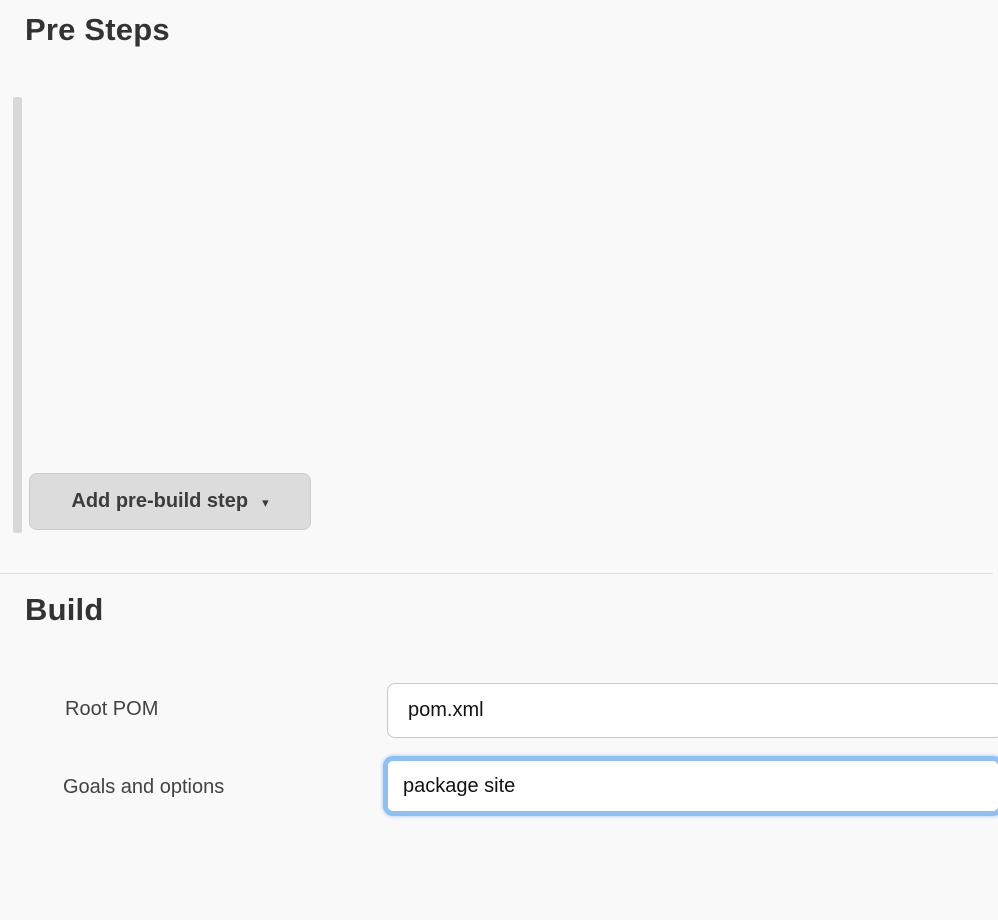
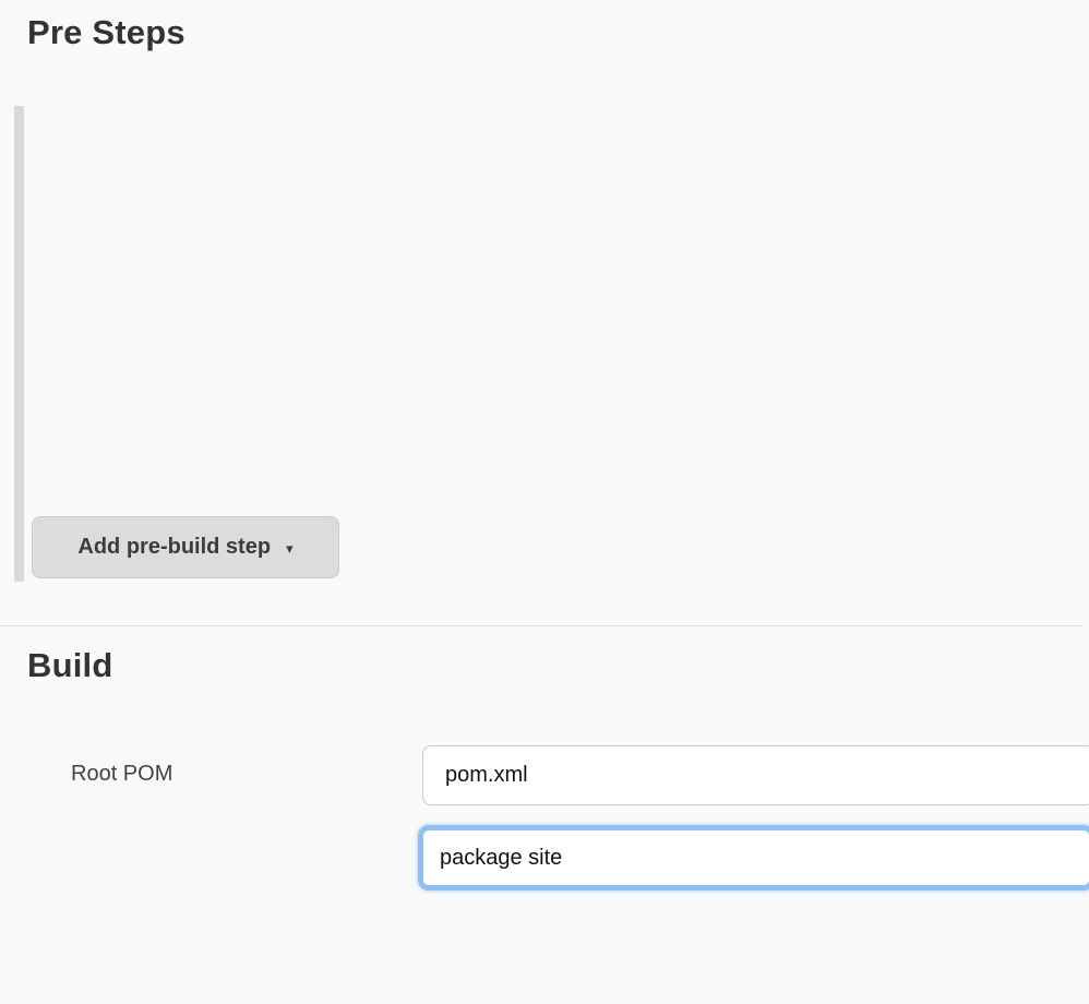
  Pre Steps
  Add pre-build step
  ▾
  Build
  Root POM
  pom.xml
- Goals and options
  package site
